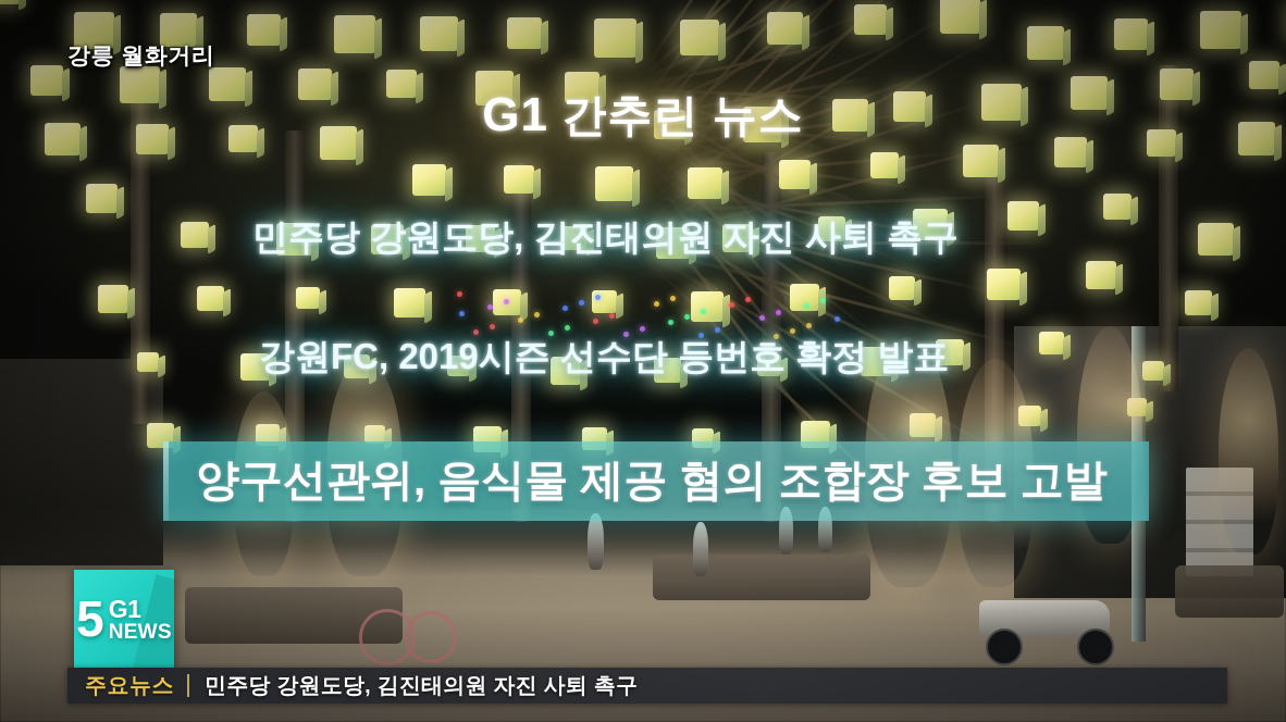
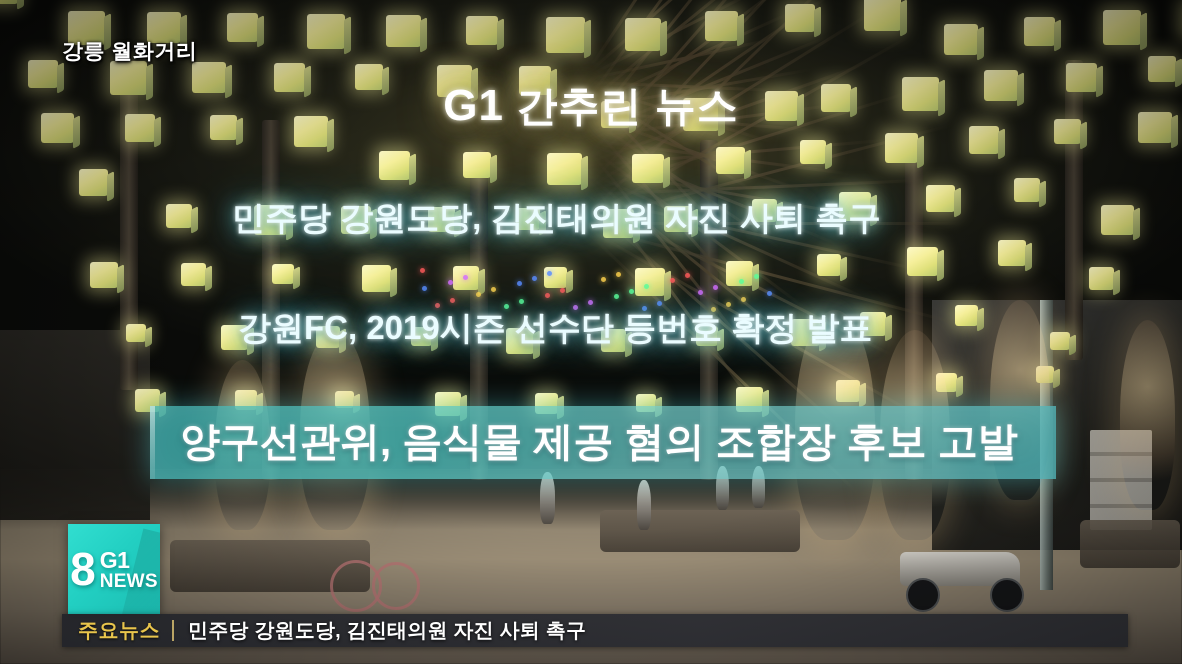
  강릉 월화거리
  G1 간추린 뉴스
  민주당 강원도당, 김진태의원 자진 사퇴 촉구
  강원FC, 2019시즌 선수단 등번호 확정 발표
  양구선관위, 음식물 제공 혐의 조합장 후보 고발
- 5
+ 8
  G1
  NEWS
  주요뉴스
  민주당 강원도당, 김진태의원 자진 사퇴 촉구
